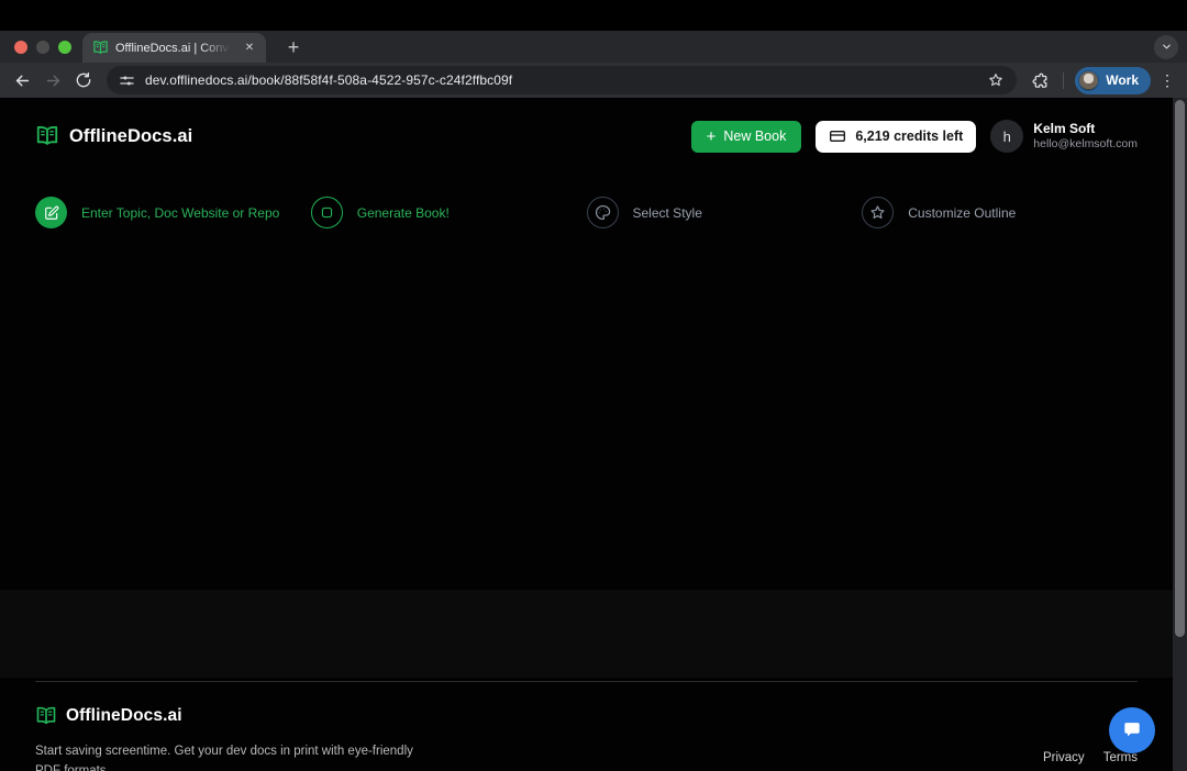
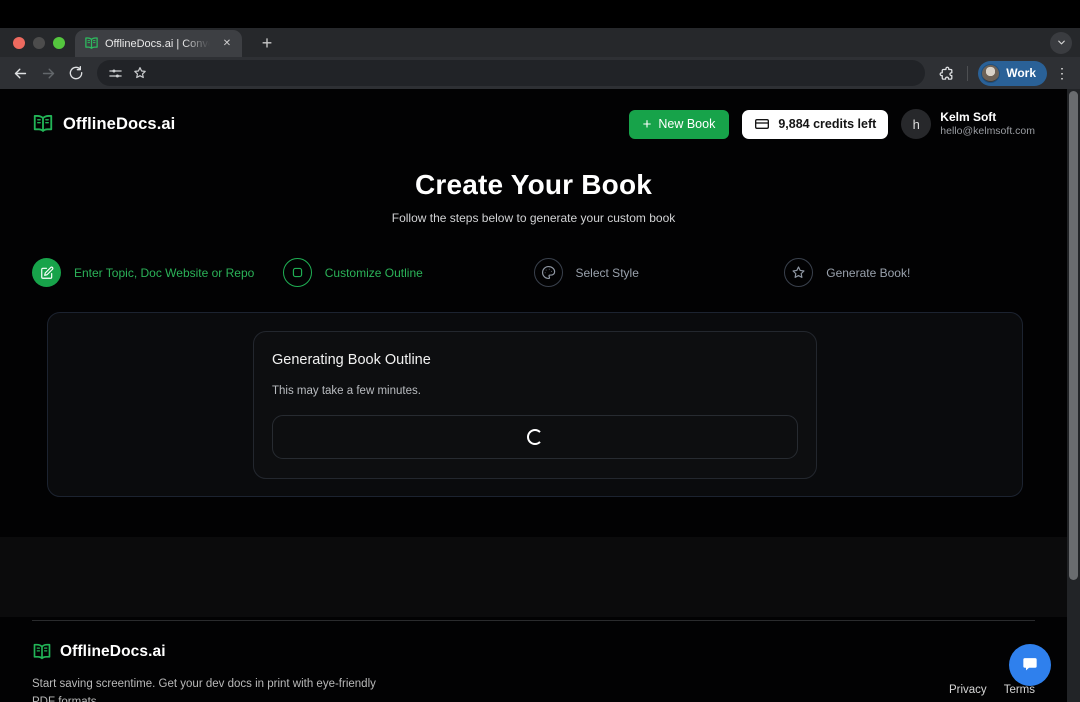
  OfflineDocs.ai | Conve
  ✕
  +
- dev.offlinedocs.ai/book/88f58f4f-508a-4522-957c-c24f2ffbc09f
  Work
  ⋮
  OfflineDocs.ai
  +
  New Book
- 6,219 credits left
+ 9,884 credits left
  h
  Kelm Soft
  hello@kelmsoft.com
+ Create Your Book
+ Follow the steps below to generate your custom book
  Enter Topic, Doc Website or Repo
- Generate Book!
+ Customize Outline
  Select Style
- Customize Outline
+ Generate Book!
+ Generating Book Outline
+ This may take a few minutes.
  OfflineDocs.ai
  Start saving screentime. Get your dev docs in print with eye-friendly
  Privacy
  Terms
